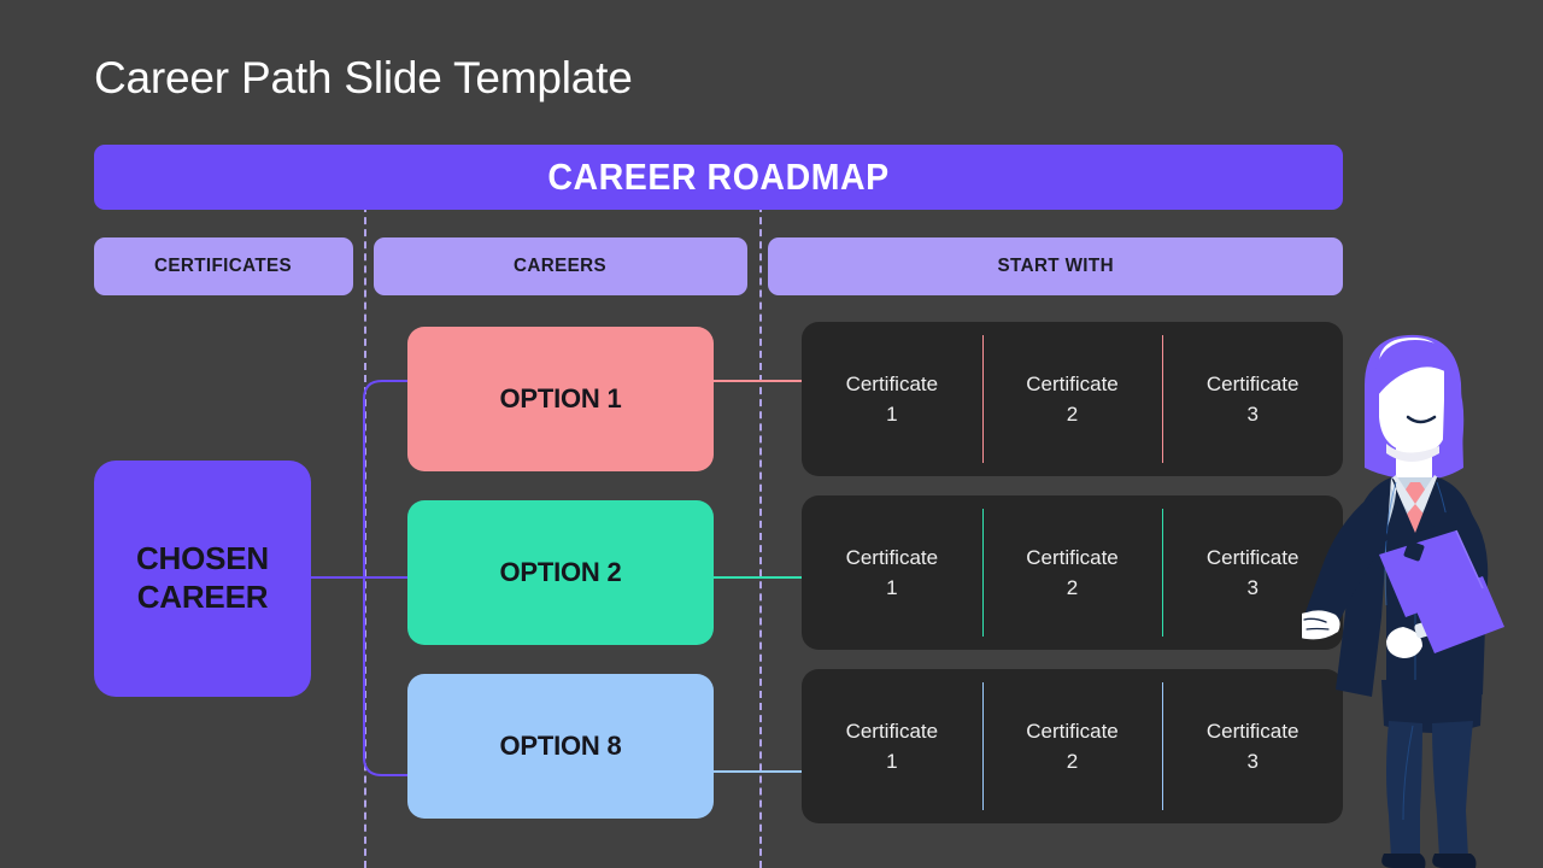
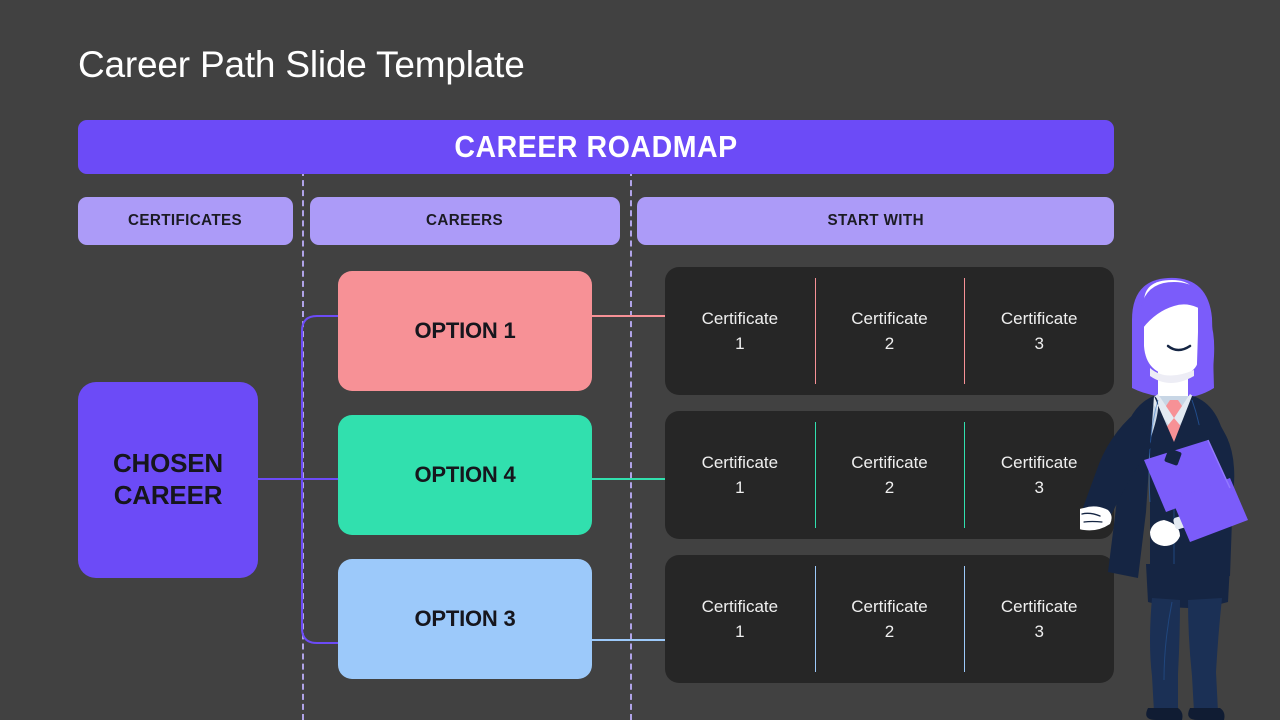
  Career Path Slide Template
  CAREER ROADMAP
  CERTIFICATES
  CAREERS
  START WITH
  CHOSEN
  CAREER
  OPTION 1
- OPTION 2
+ OPTION 4
- OPTION 8
+ OPTION 3
  Certificate
  1
  Certificate
  2
  Certificate
  3
  Certificate
  1
  Certificate
  2
  Certificate
  3
  Certificate
  1
  Certificate
  2
  Certificate
  3
